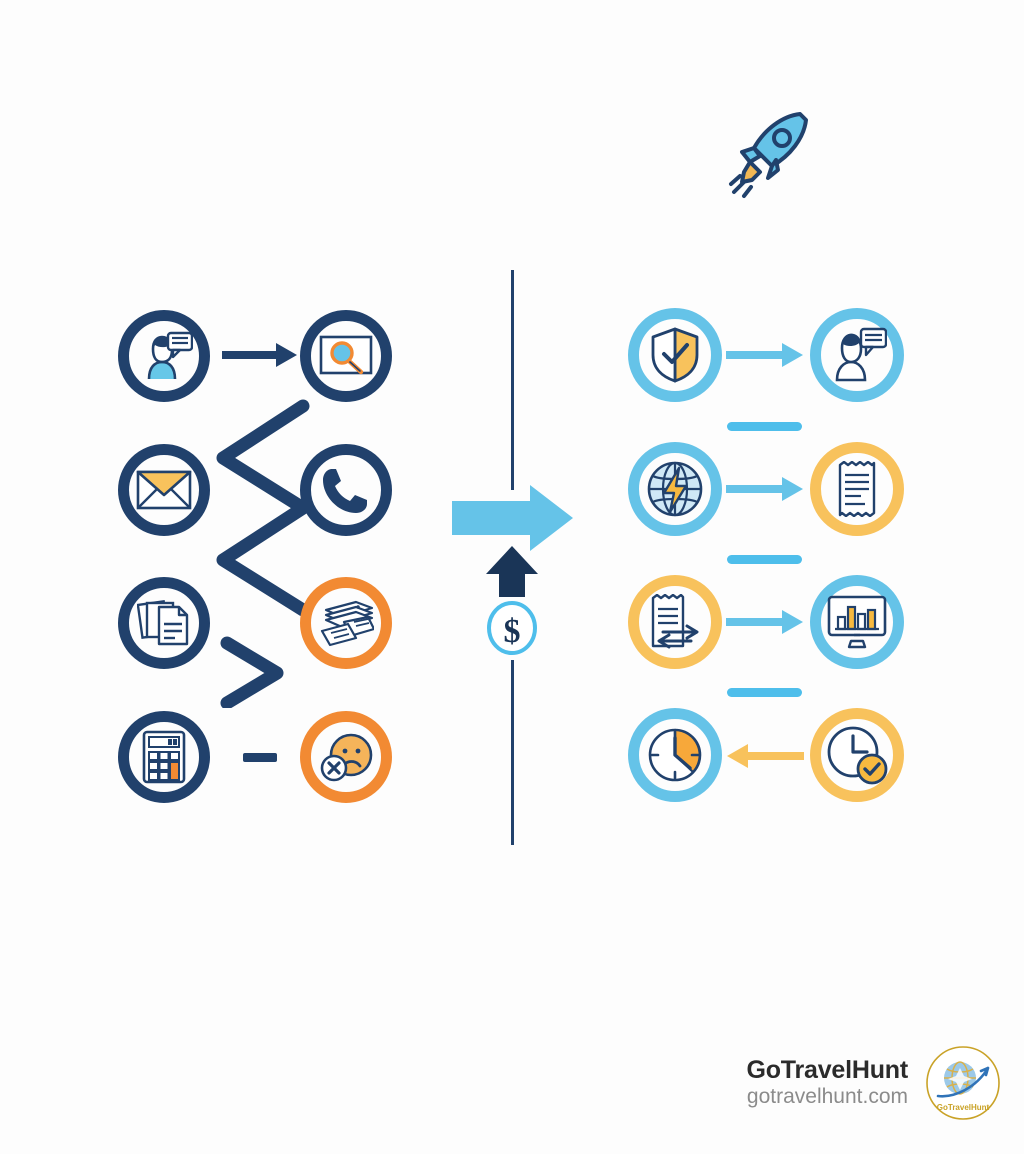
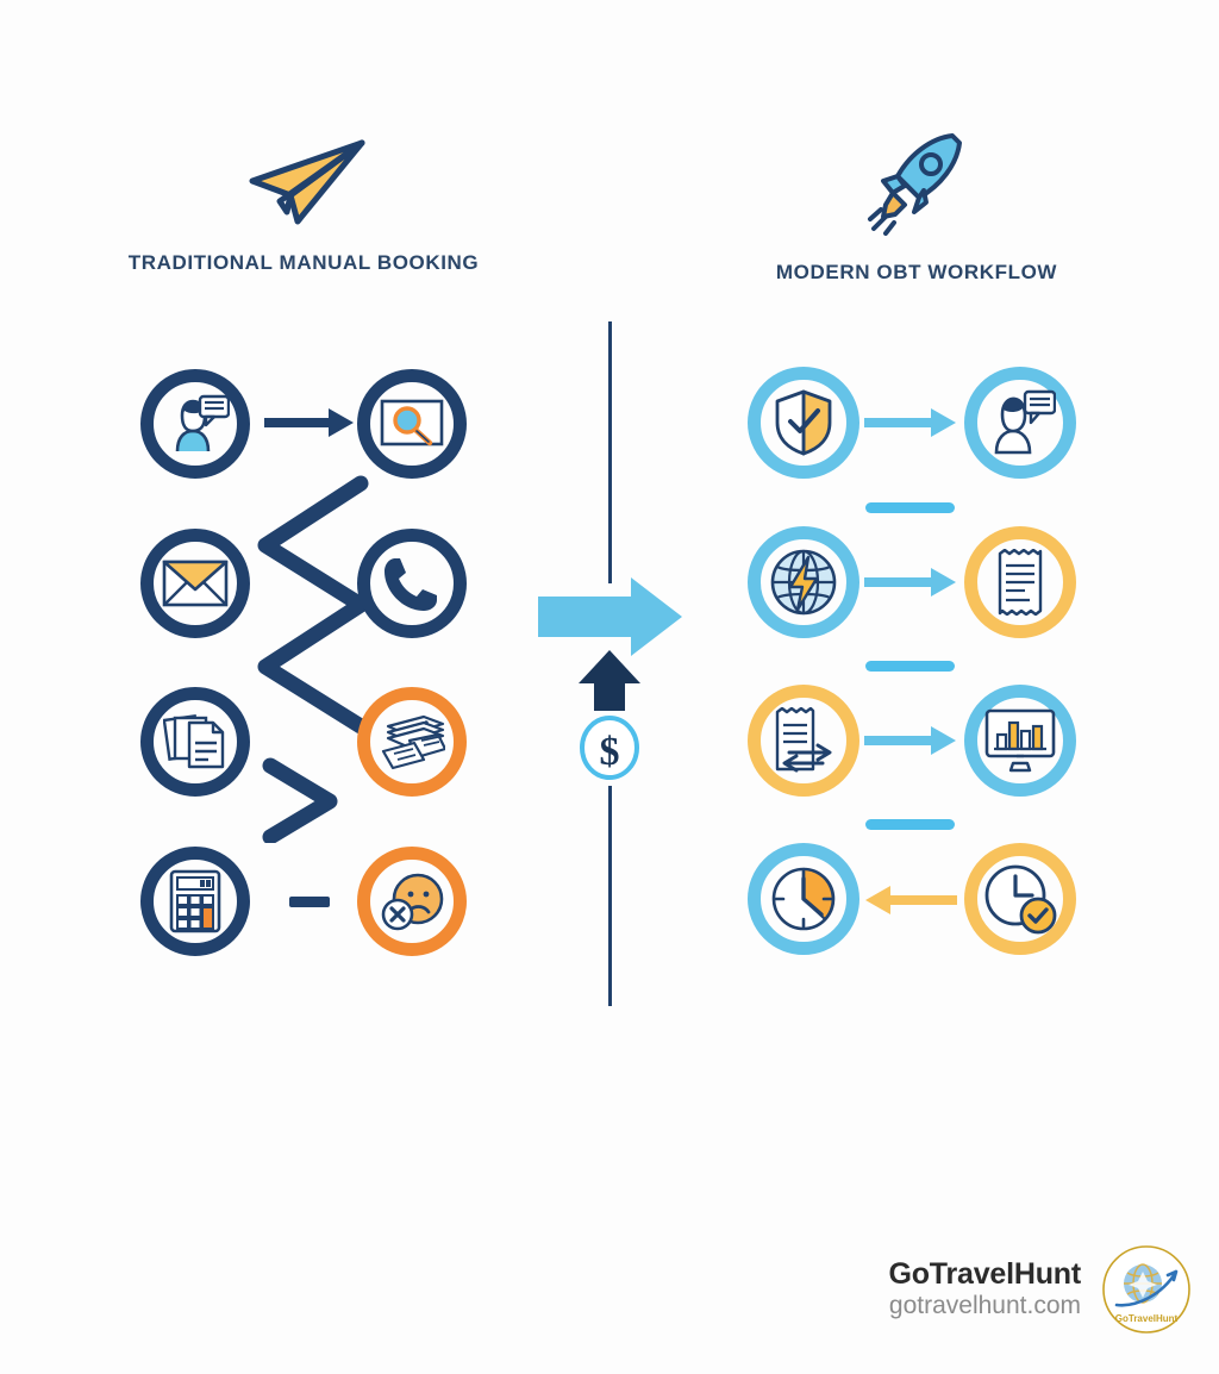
+ TRADITIONAL MANUAL BOOKING
+ MODERN OBT WORKFLOW
  $
  GoTravelHunt
  gotravelhunt.com
  GoTravelHunt
